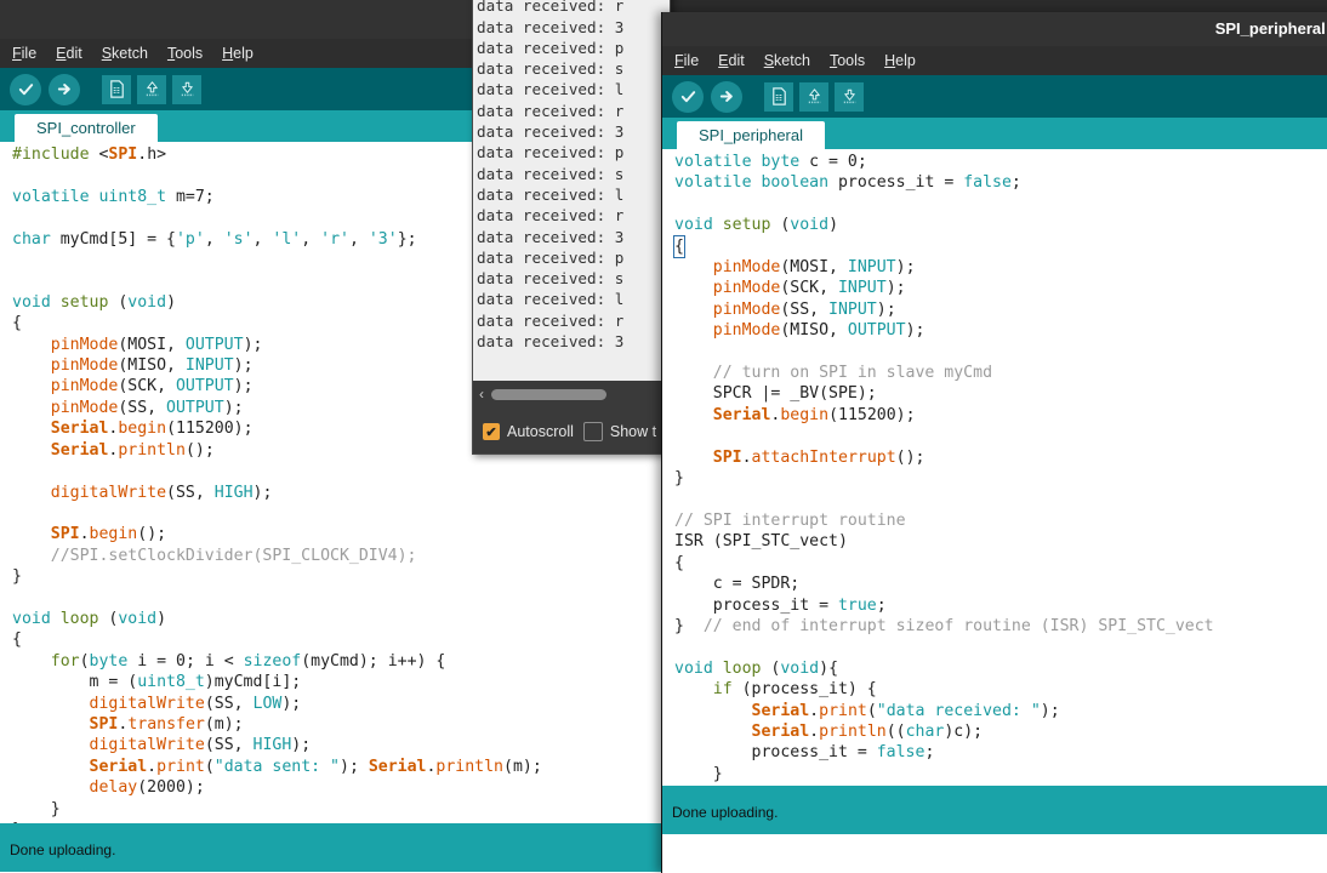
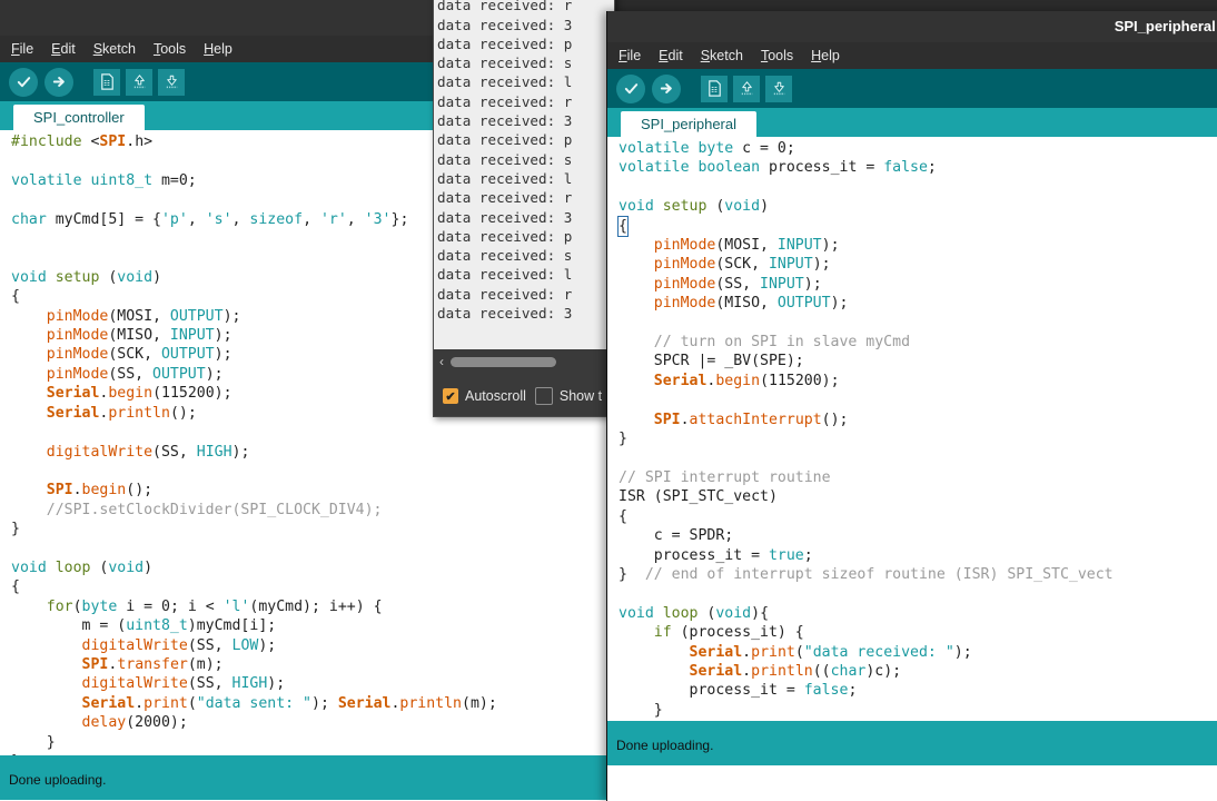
  File
  Edit
  Sketch
  Tools
  Help
  SPI_controller
  #include <SPI.h>
- volatile uint8_t m=7;
+ volatile uint8_t m=0;
- char myCmd[5] = {'p', 's', 'l', 'r', '3'};
+ char myCmd[5] = {'p', 's', sizeof, 'r', '3'};
  void setup (void)
  {
  pinMode(MOSI, OUTPUT);
  pinMode(MISO, INPUT);
  pinMode(SCK, OUTPUT);
  pinMode(SS, OUTPUT);
  Serial.begin(115200);
  Serial.println();
  digitalWrite(SS, HIGH);
  SPI.begin();
  //SPI.setClockDivider(SPI_CLOCK_DIV4);
  }
  void loop (void)
  {
- for(byte i = 0; i < sizeof(myCmd); i++) {
+ for(byte i = 0; i < 'l'(myCmd); i++) {
  m = (uint8_t)myCmd[i];
  digitalWrite(SS, LOW);
  SPI.transfer(m);
  digitalWrite(SS, HIGH);
  Serial.print("data sent: "); Serial.println(m);
  delay(2000);
  }
  Done uploading.
  data received: r
  data received: 3
  data received: p
  data received: s
  data received: l
  data received: r
  data received: 3
  data received: p
  data received: s
  data received: l
  data received: r
  data received: 3
  data received: p
  data received: s
  data received: l
  data received: r
  data received: 3
  ‹
  ✔
  Autoscroll
  Show t
  SPI_peripheral
  File
  Edit
  Sketch
  Tools
  Help
  SPI_peripheral
  volatile byte c = 0;
  volatile boolean process_it = false;
  void setup (void)
  {
  pinMode(MOSI, INPUT);
  pinMode(SCK, INPUT);
  pinMode(SS, INPUT);
  pinMode(MISO, OUTPUT);
  // turn on SPI in slave myCmd
  SPCR |= _BV(SPE);
  Serial.begin(115200);
  SPI.attachInterrupt();
  }
  // SPI interrupt routine
  ISR (SPI_STC_vect)
  {
  c = SPDR;
  process_it = true;
  } // end of interrupt sizeof routine (ISR) SPI_STC_vect
  void loop (void){
  if (process_it) {
  Serial.print("data received: ");
  Serial.println((char)c);
  process_it = false;
  }
  Done uploading.
